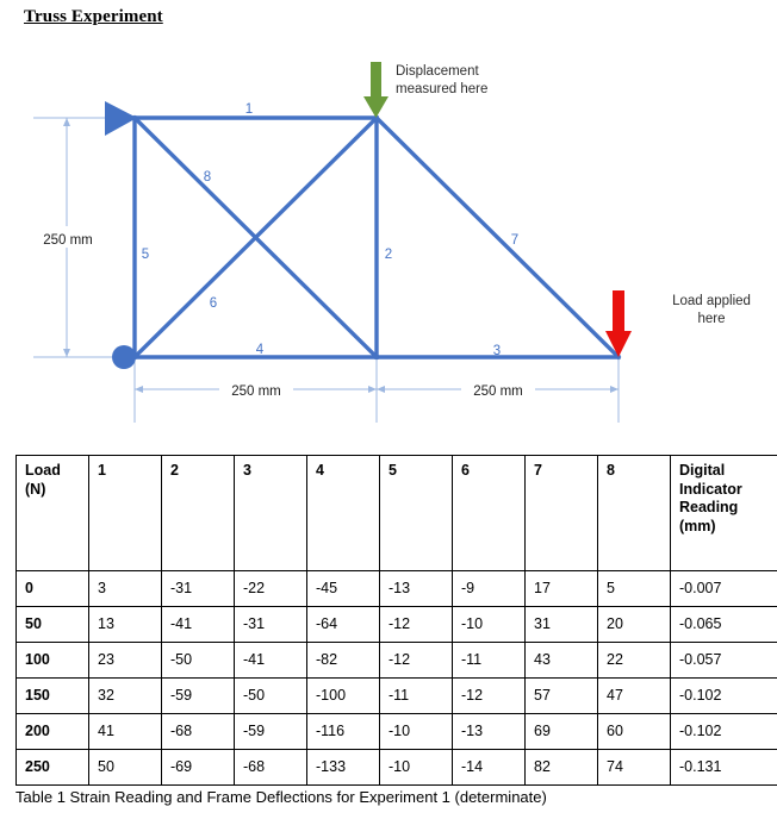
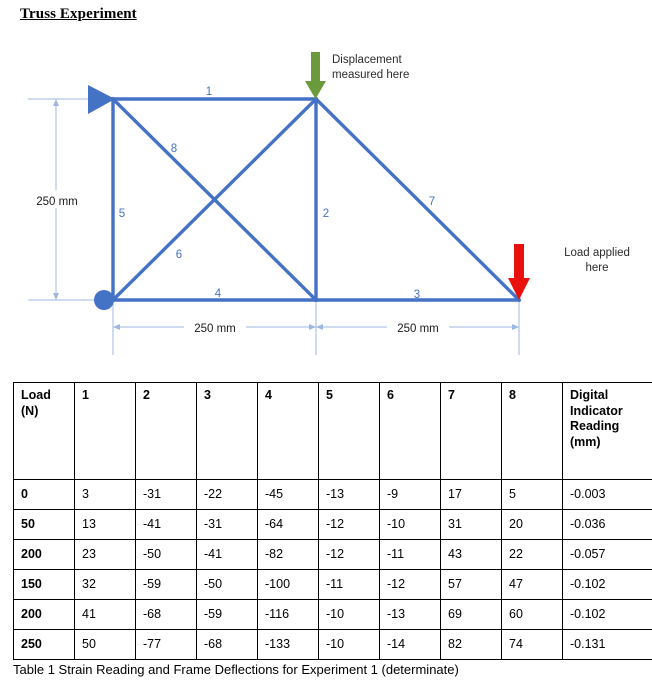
  Truss Experiment
  250 mm
  250 mm
  250 mm
  1
  2
  3
  4
  5
  6
  7
  8
  Displacement
  measured here
  Load applied
  here
  Load (N)	1	2	3	4	5	6	7	8	Digital Indicator Reading (mm)
- 0	3	-31	-22	-45	-13	-9	17	5	-0.007
+ 0	3	-31	-22	-45	-13	-9	17	5	-0.003
- 50	13	-41	-31	-64	-12	-10	31	20	-0.065
+ 50	13	-41	-31	-64	-12	-10	31	20	-0.036
- 100	23	-50	-41	-82	-12	-11	43	22	-0.057
+ 200	23	-50	-41	-82	-12	-11	43	22	-0.057
  150	32	-59	-50	-100	-11	-12	57	47	-0.102
  200	41	-68	-59	-116	-10	-13	69	60	-0.102
- 250	50	-69	-68	-133	-10	-14	82	74	-0.131
+ 250	50	-77	-68	-133	-10	-14	82	74	-0.131
  Table 1 Strain Reading and Frame Deflections for Experiment 1 (determinate)
